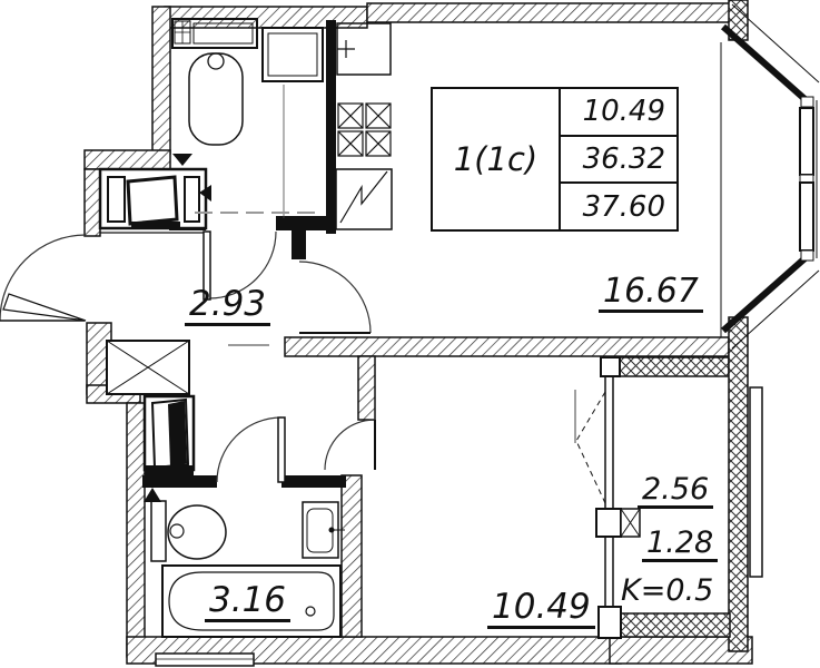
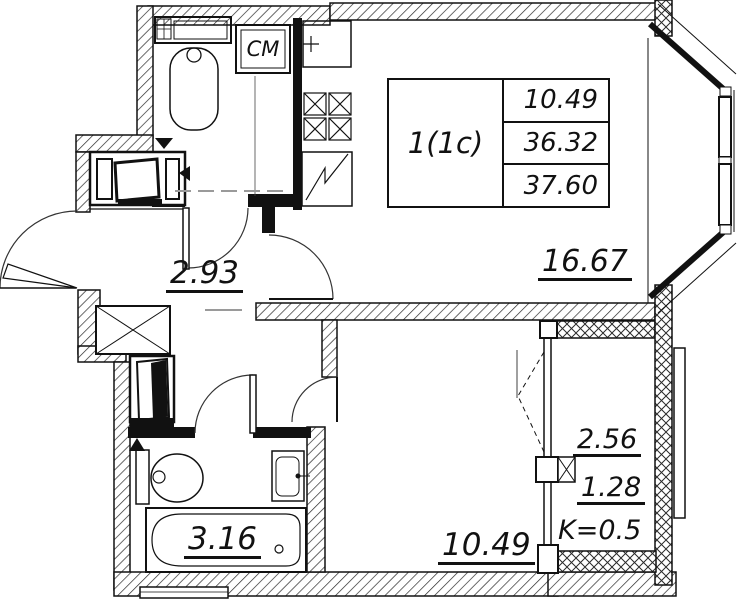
+ СМ
  2.93
  16.67
  3.16
  10.49
  2.56
  1.28
  K=0.5
  1(1c)
  10.49
  36.32
  37.60
